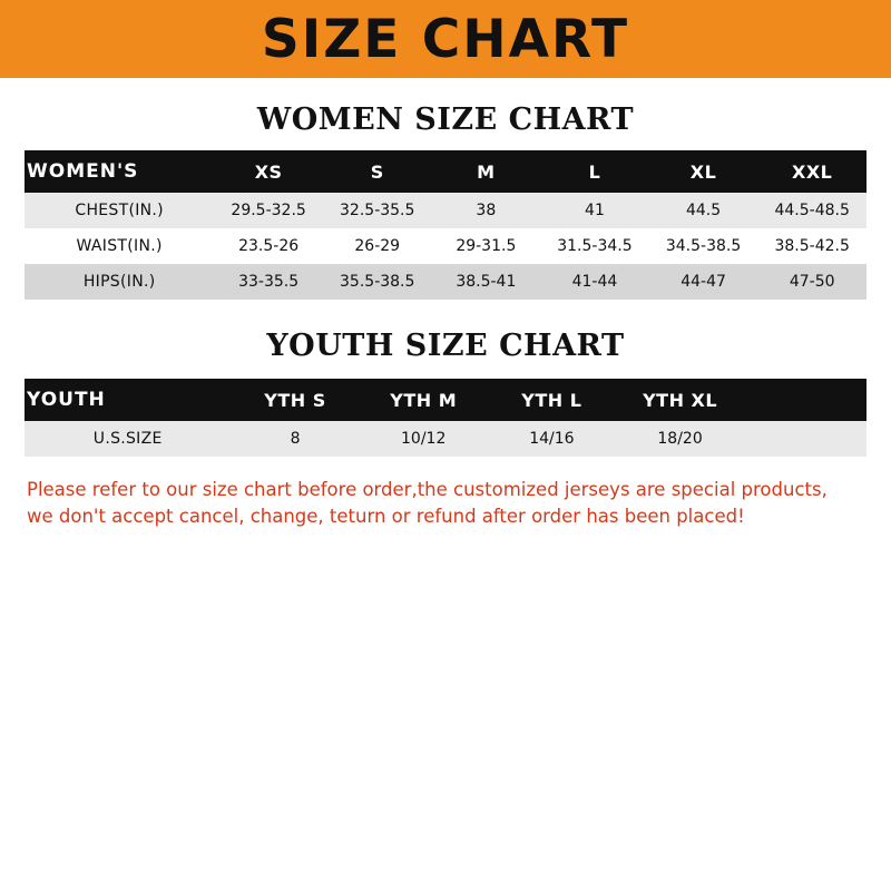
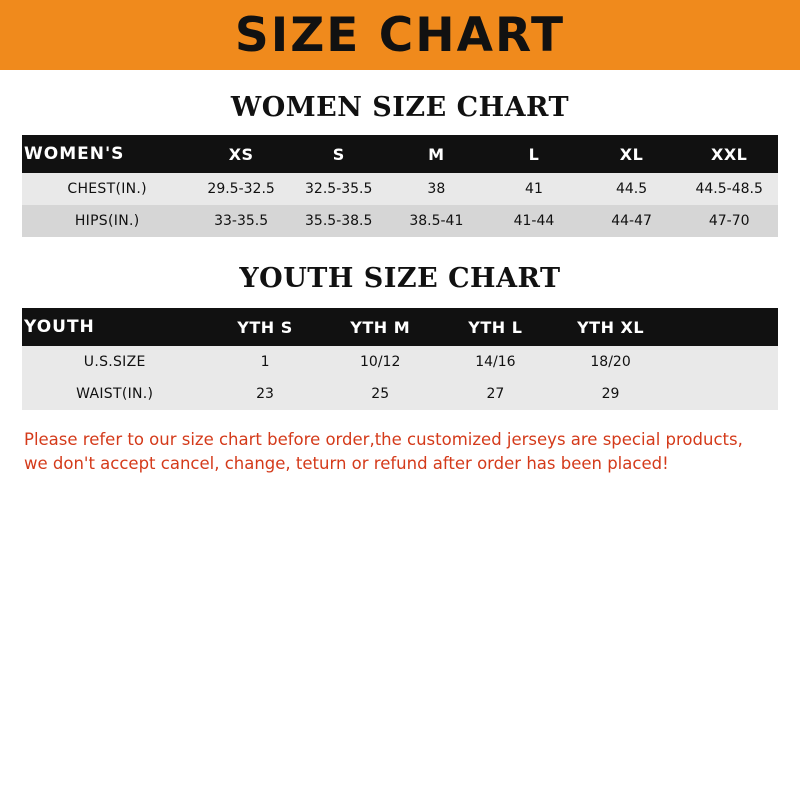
  SIZE CHART
  WOMEN SIZE CHART
  WOMEN'S	XS	S	M	L	XL	XXL
  CHEST(IN.)	29.5-32.5	32.5-35.5	38	41	44.5	44.5-48.5
- WAIST(IN.)	23.5-26	26-29	29-31.5	31.5-34.5	34.5-38.5	38.5-42.5
- HIPS(IN.)	33-35.5	35.5-38.5	38.5-41	41-44	44-47	47-50
+ HIPS(IN.)	33-35.5	35.5-38.5	38.5-41	41-44	44-47	47-70
  YOUTH SIZE CHART
  YOUTH	YTH S	YTH M	YTH L	YTH XL
- U.S.SIZE	8	10/12	14/16	18/20
+ U.S.SIZE	1	10/12	14/16	18/20
+ WAIST(IN.)	23	25	27	29
  Please refer to our size chart before order,the customized jerseys are special products,
  we don't accept cancel, change, teturn or refund after order has been placed!
